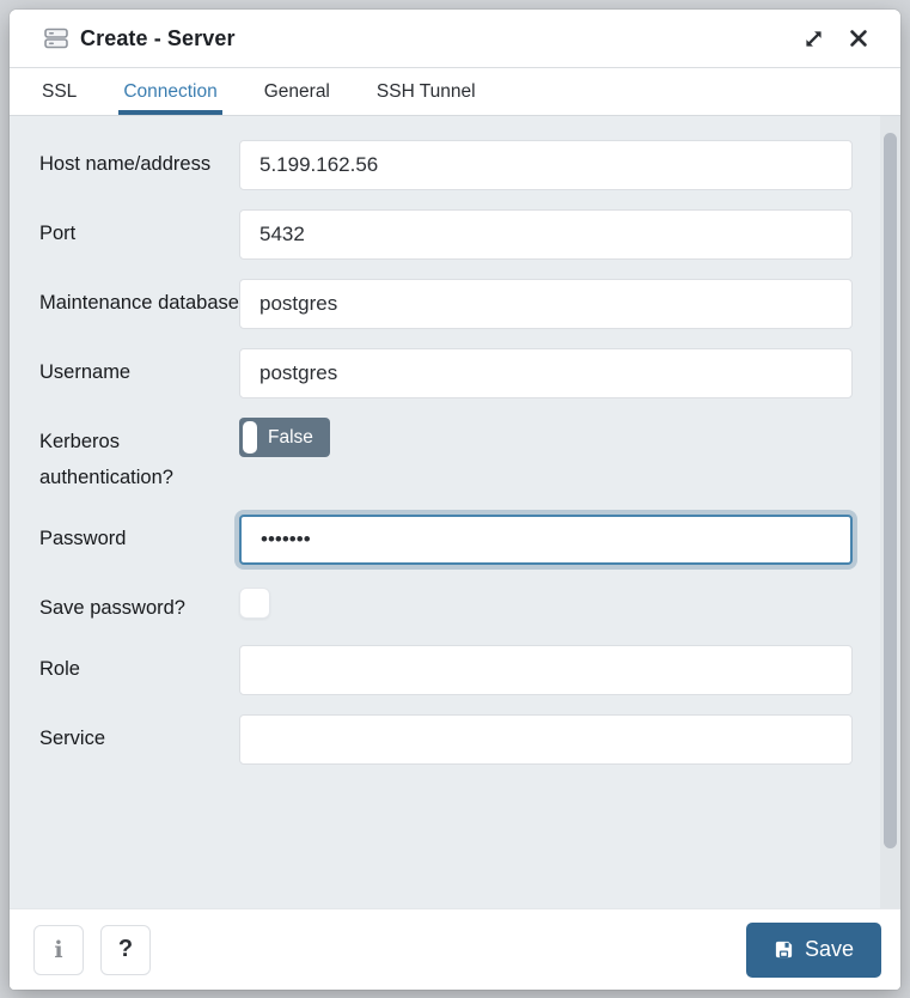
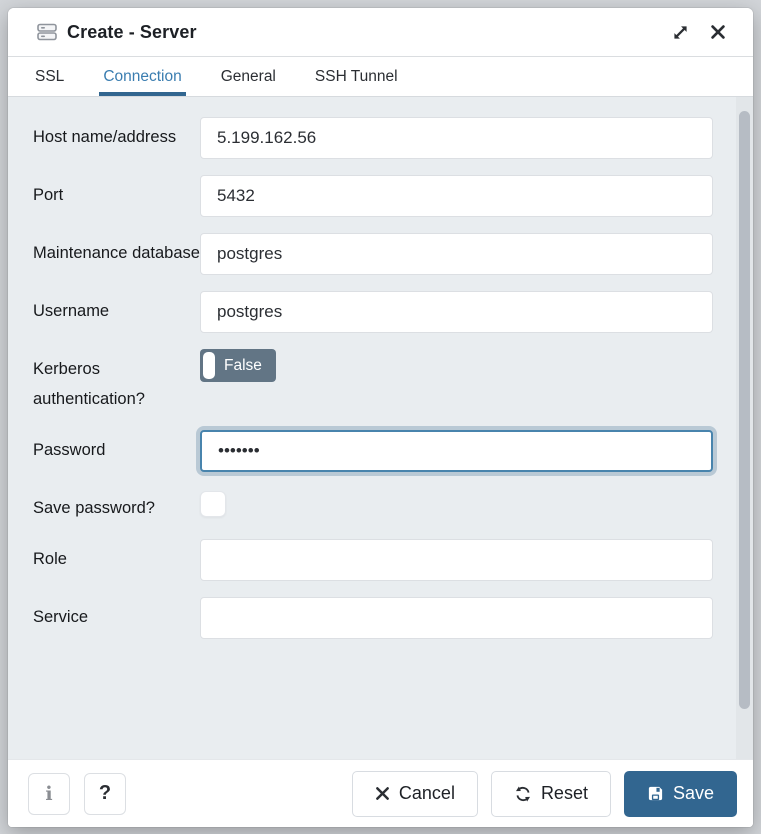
  Create - Server
  SSL
  Connection
  General
  SSH Tunnel
  Host name/address
  5.199.162.56
  Port
  5432
  Maintenance database
  postgres
  Username
  postgres
  Kerberos authentication?
  False
  Password
  •••••••
  Save password?
  Role
  Service
  i
  ?
+ Cancel
+ Reset
  Save
